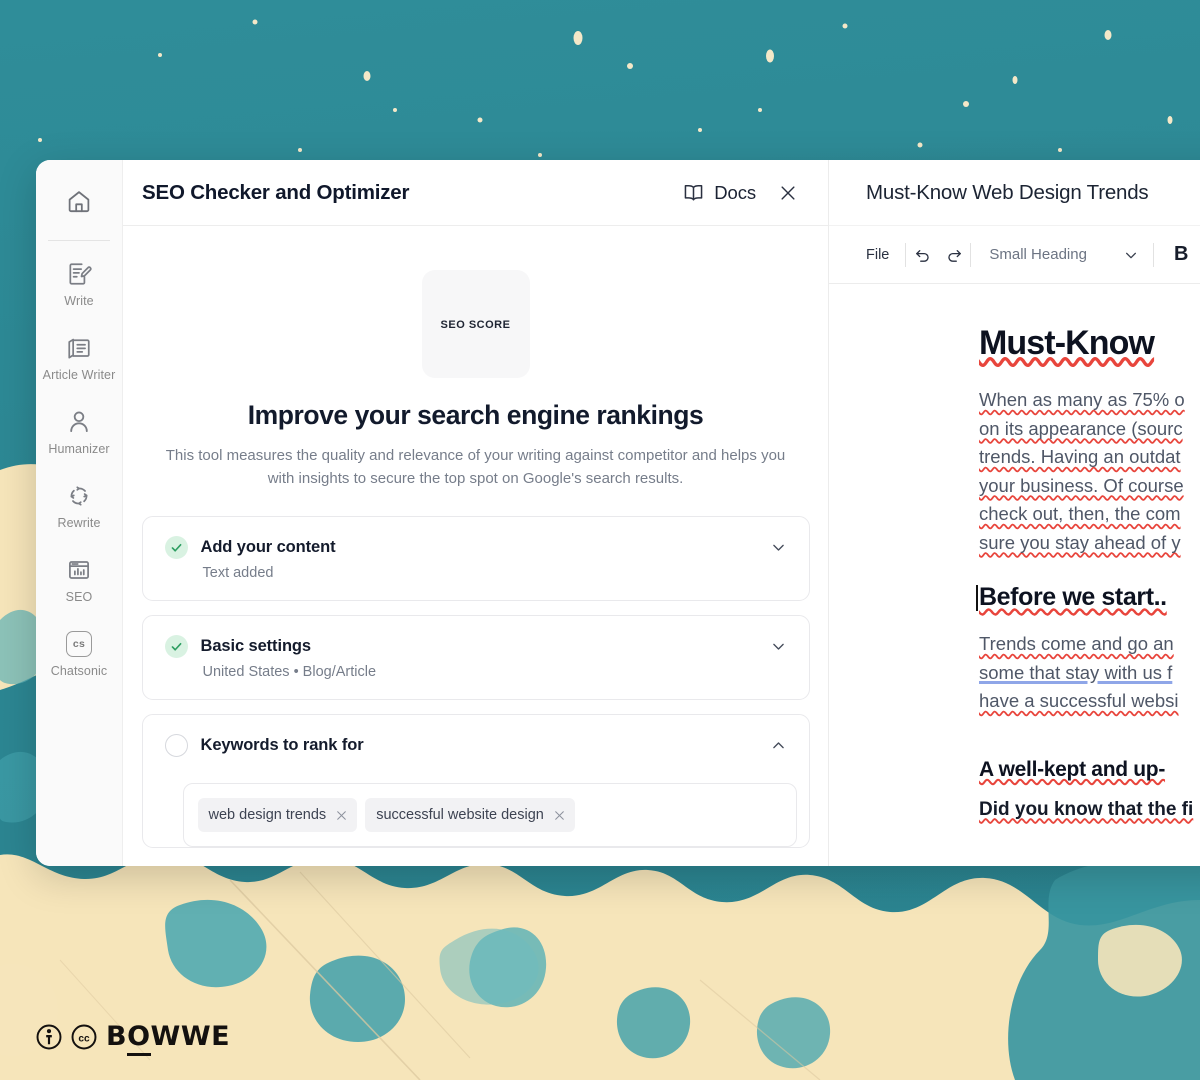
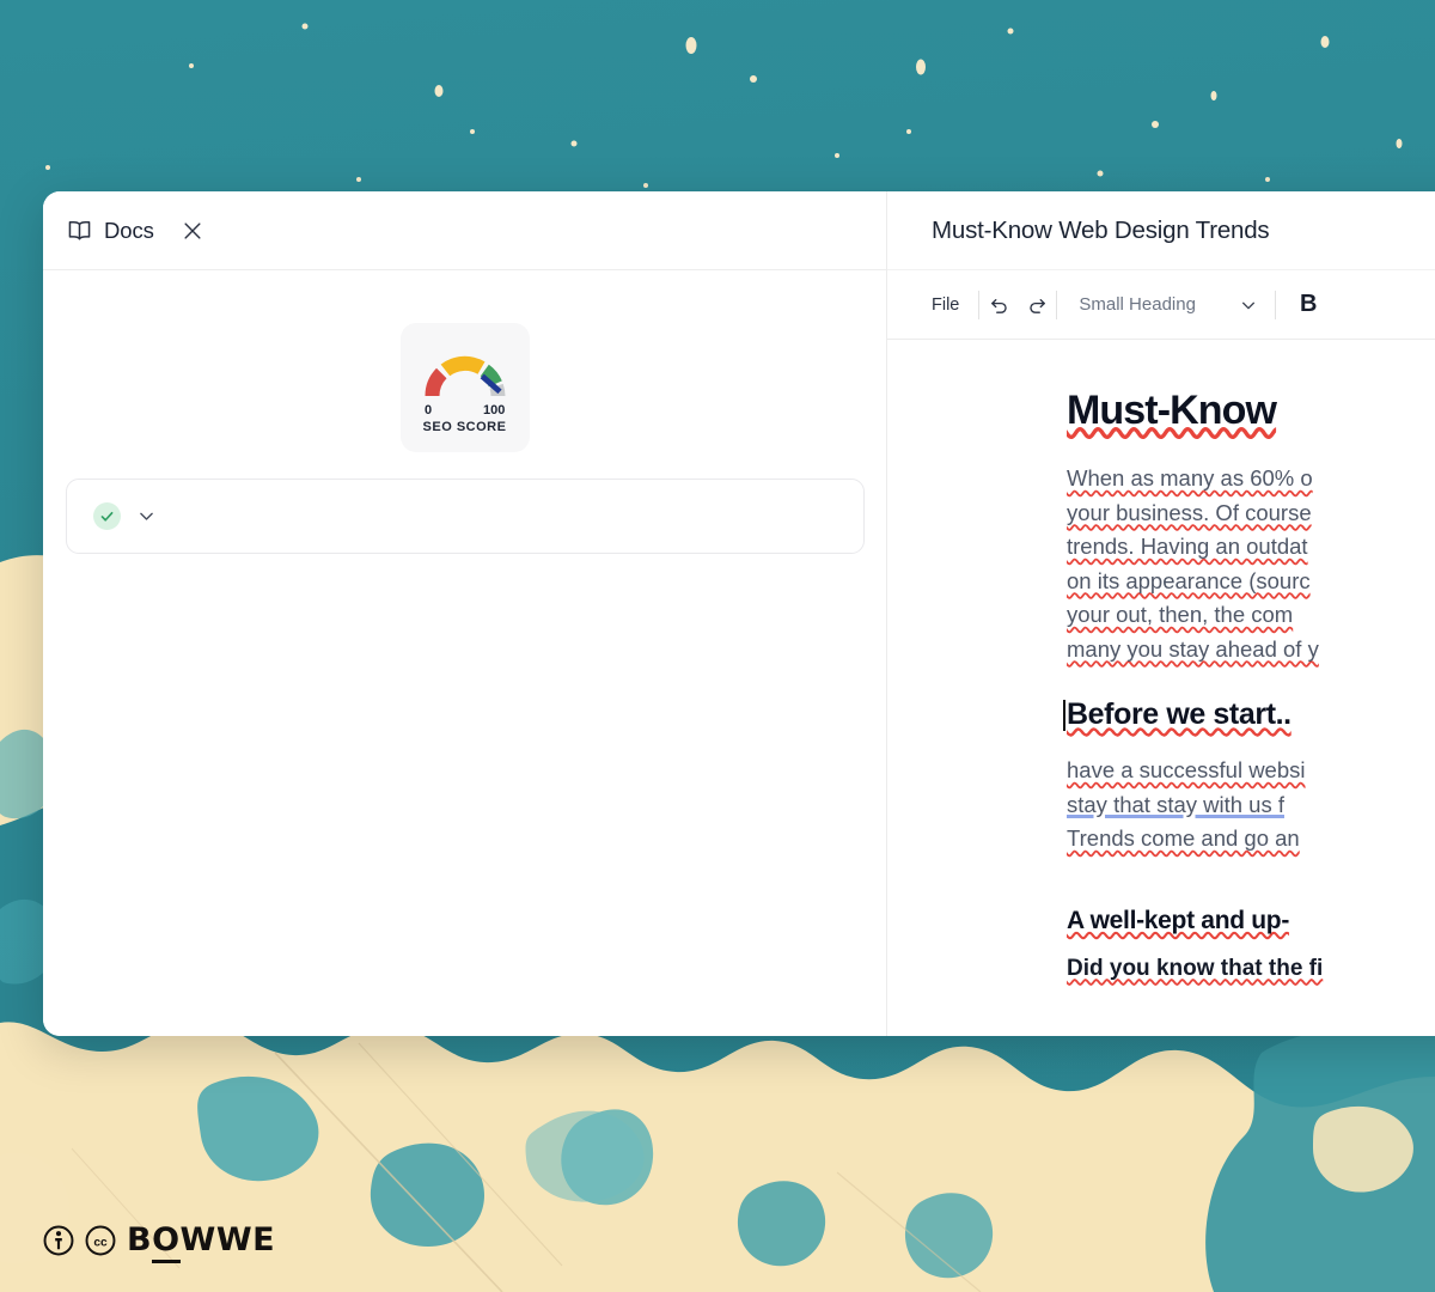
- Write
- Article Writer
- Humanizer
- Rewrite
- SEO
- cs
- Chatsonic
- SEO Checker and Optimizer
  Docs
+ 0
+ 100
  SEO SCORE
- Improve your search engine rankings
- This tool measures the quality and relevance of your writing against competitor and helps you with insights to secure the top spot on Google's search results.
- Add your content
- Text added
- Basic settings
- United States • Blog/Article
- Keywords to rank for
- web design trends
- successful website design
  Must-Know Web Design Trends
  File
  Small Heading
  B
  Must-Know
- When as many as 75% o
+ When as many as 60% o
- on its appearance (sourc
+ your business. Of course
  trends. Having an outdat
- your business. Of course
+ on its appearance (sourc
- check out, then, the com
+ your out, then, the com
- sure you stay ahead of y
+ many you stay ahead of y
  Before we start..
- Trends come and go an
+ have a successful websi
- some that stay with us f
+ stay that stay with us f
- have a successful websi
+ Trends come and go an
  A well-kept and up-
  Did you know that the fi
  cc
  BOWWE
